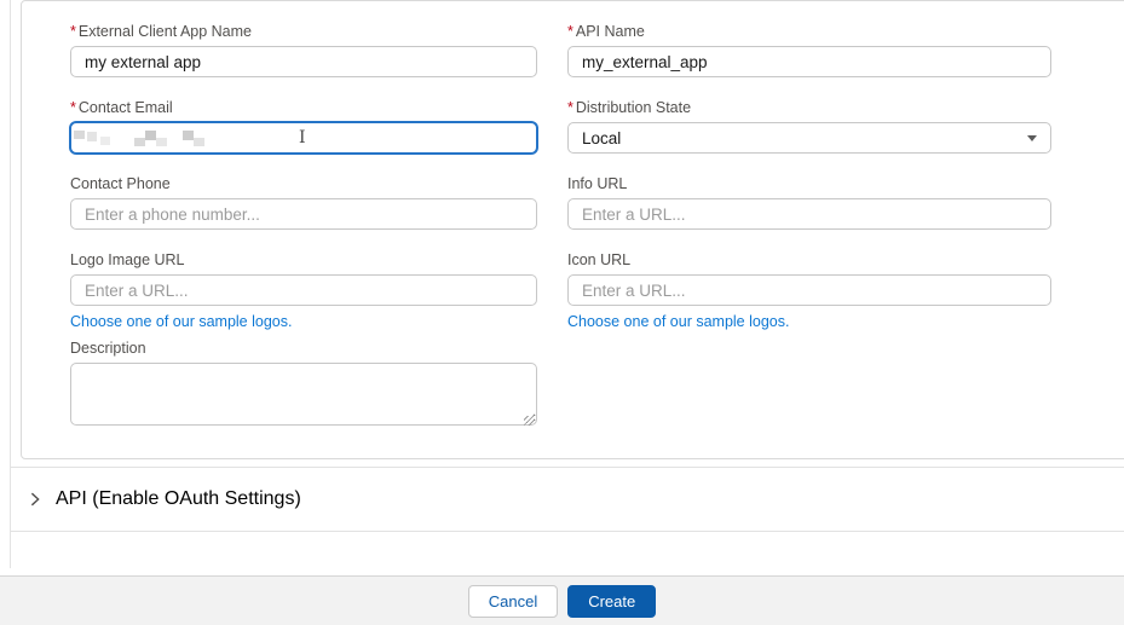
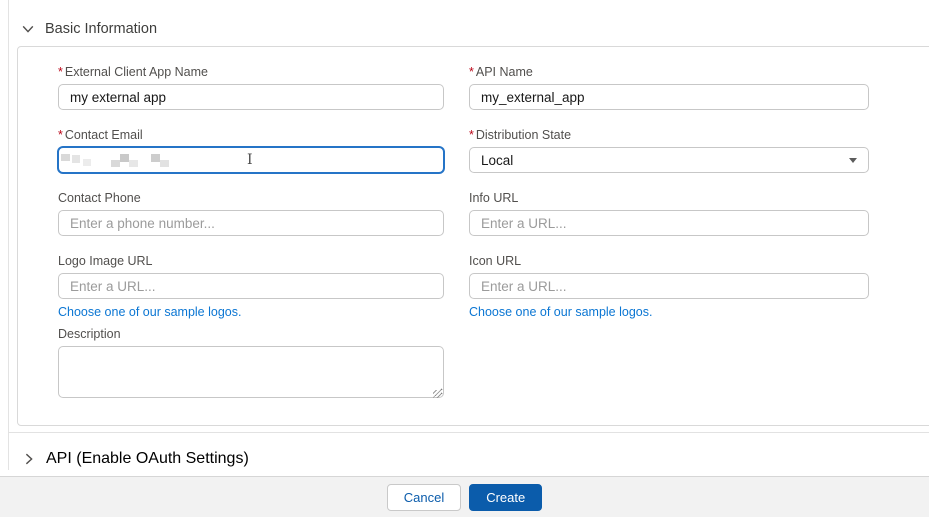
+ Basic Information
  * External Client App Name
  my external app
  * API Name
  my_external_app
  * Contact Email
  I
  * Distribution State
  Local
  Contact Phone
  Enter a phone number...
  Info URL
  Enter a URL...
  Logo Image URL
  Enter a URL... Choose one of our sample logos.
  Icon URL
  Enter a URL... Choose one of our sample logos.
  Description
  API (Enable OAuth Settings)
  Cancel
  Create
